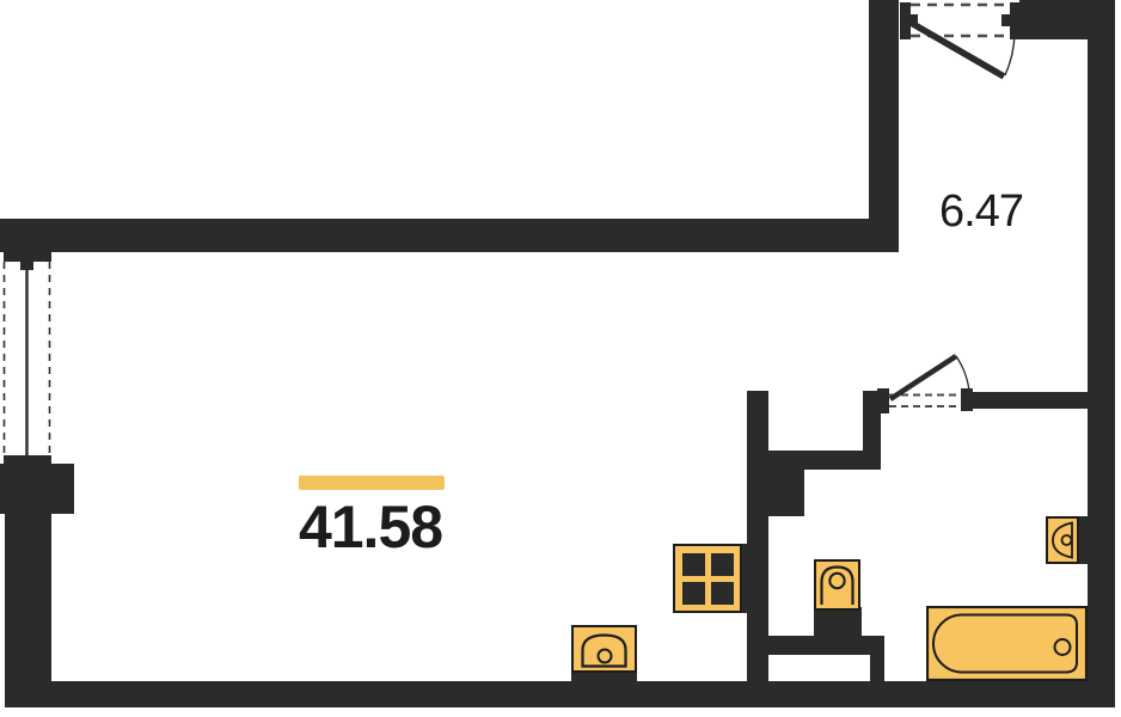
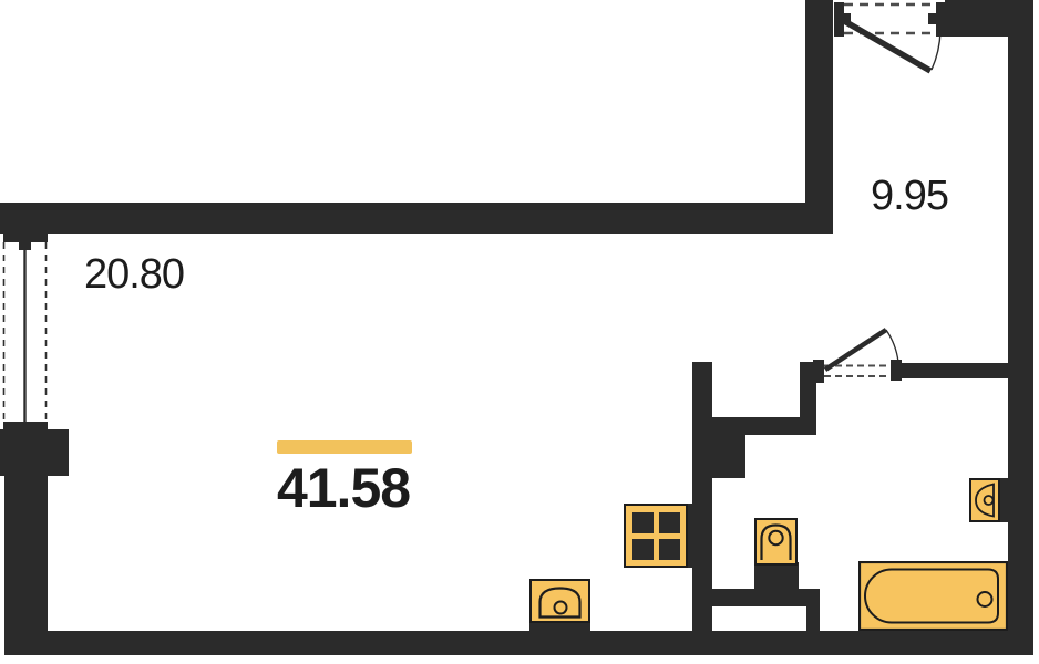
+ 20.80
- 6.47
+ 9.95
  41.58
